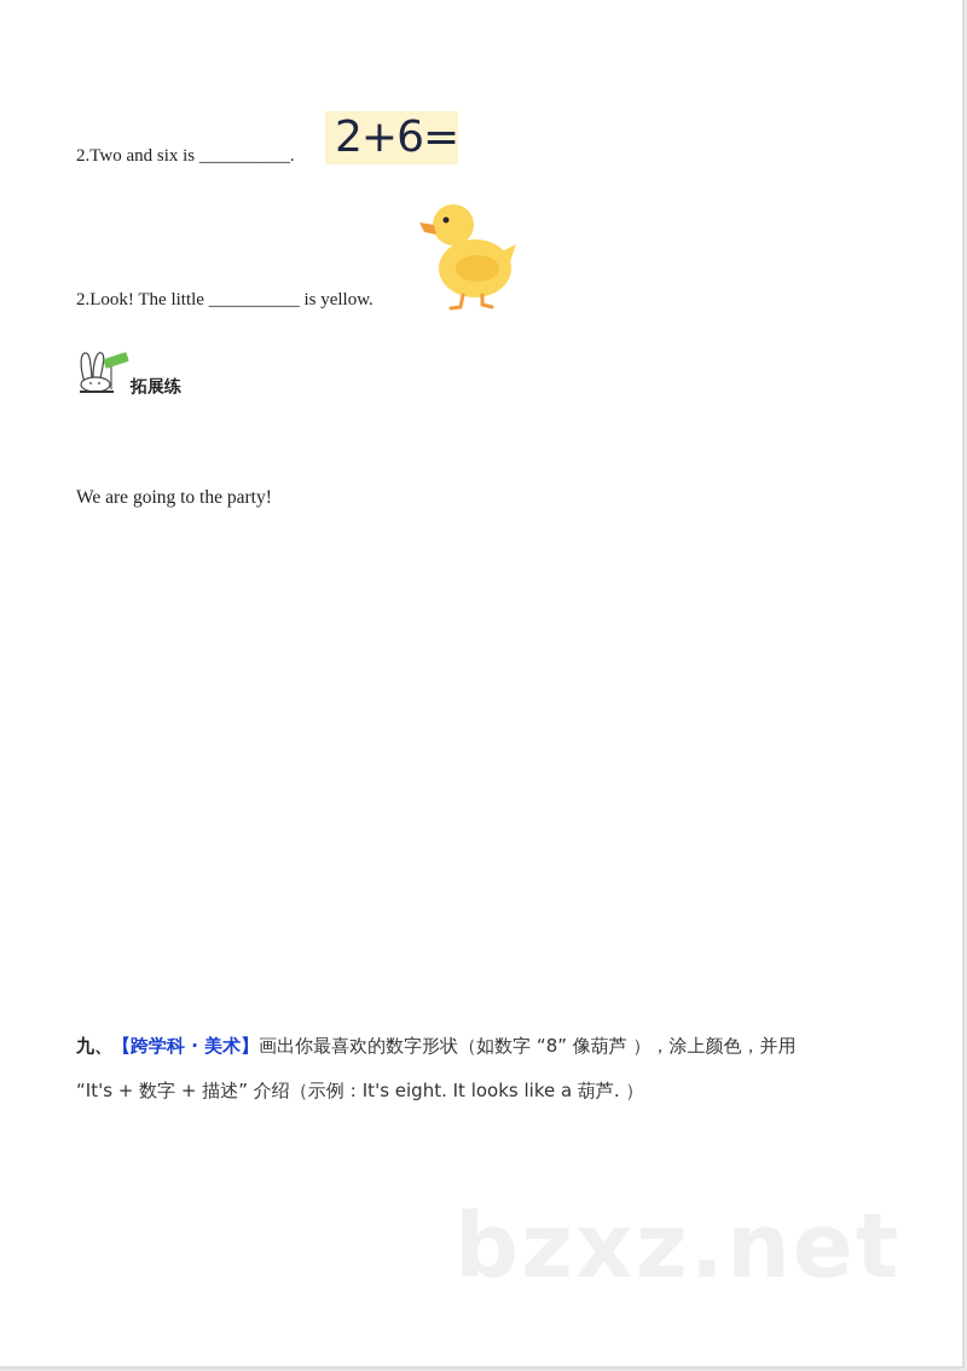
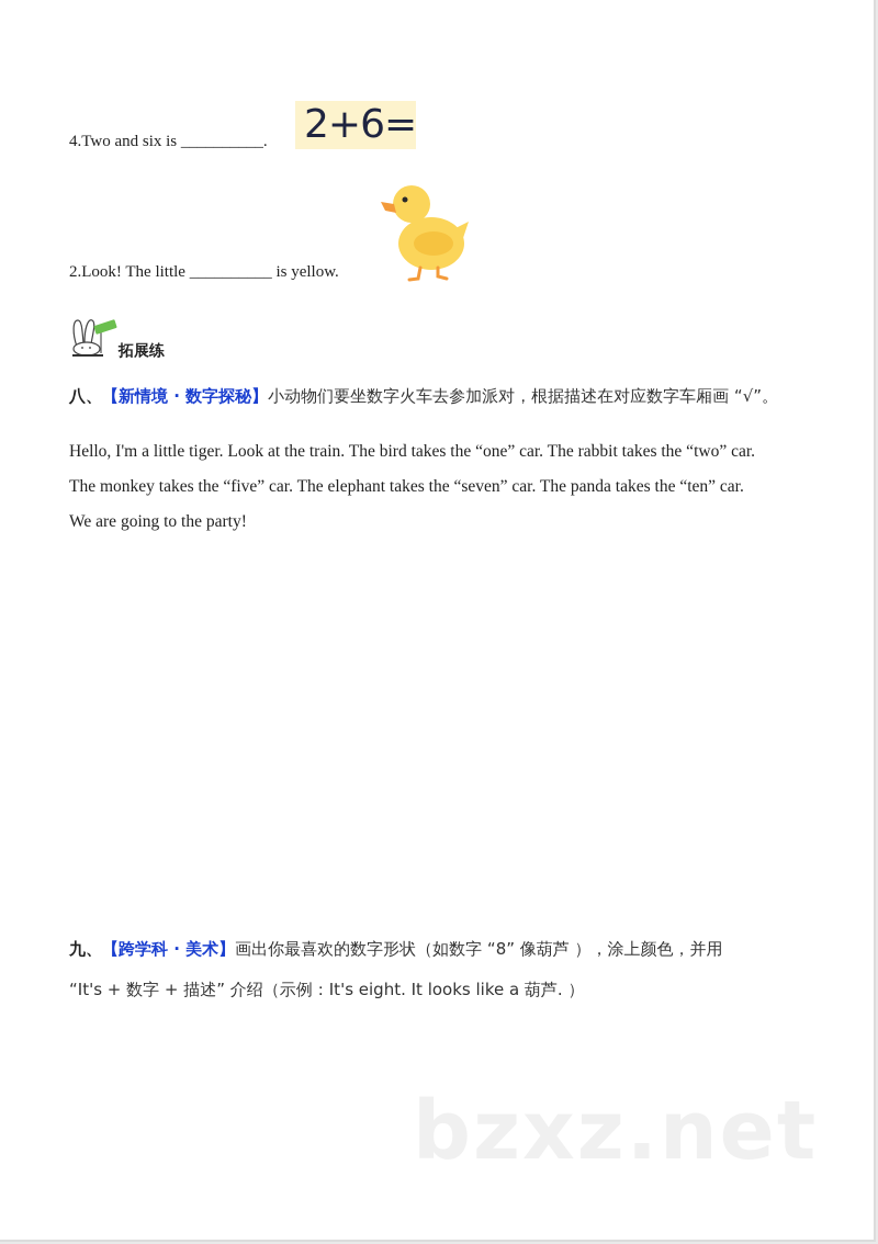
- 2.Two and six is __________.
+ 4.Two and six is __________.
  2+6=
  2.Look! The little __________ is yellow.
  拓展练
+ 八、【新情境 · 数字探秘】小动物们要坐数字火车去参加派对，根据描述在对应数字车厢画 “√”。
+ Hello, I'm a little tiger. Look at the train. The bird takes the “one” car. The rabbit takes the “two” car.
+ The monkey takes the “five” car. The elephant takes the “seven” car. The panda takes the “ten” car.
  We are going to the party!
  九、【跨学科 · 美术】画出你最喜欢的数字形状（如数字 “8” 像葫芦 ），涂上颜色，并用
  “It's + 数字 + 描述” 介绍（示例：It's eight. It looks like a 葫芦. ）
